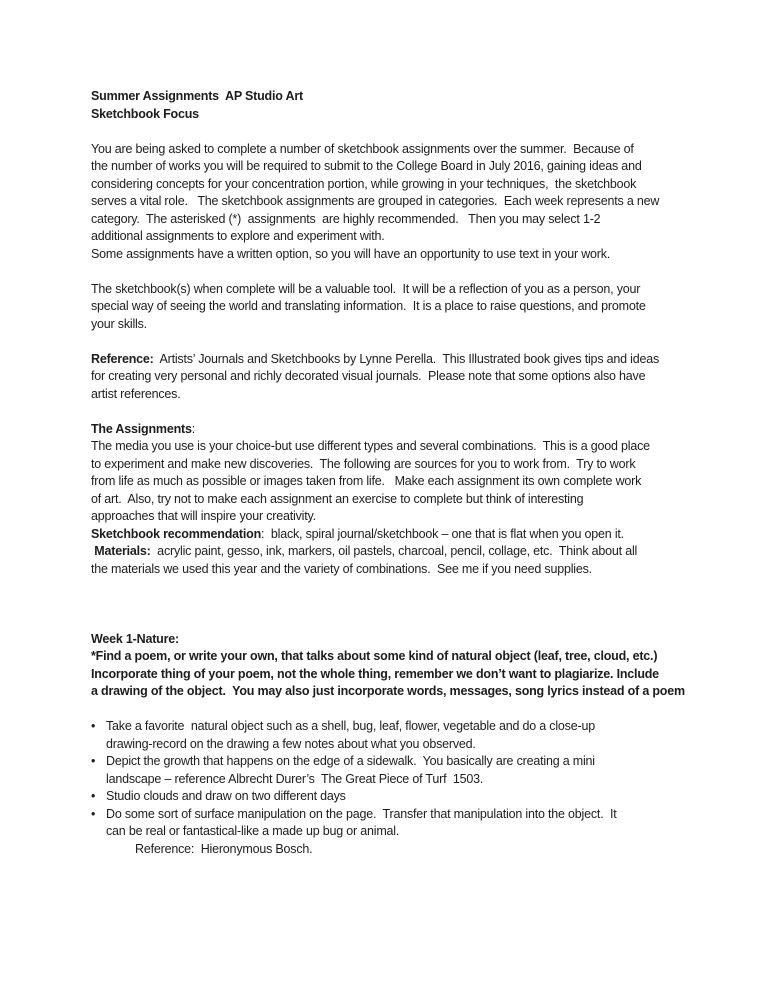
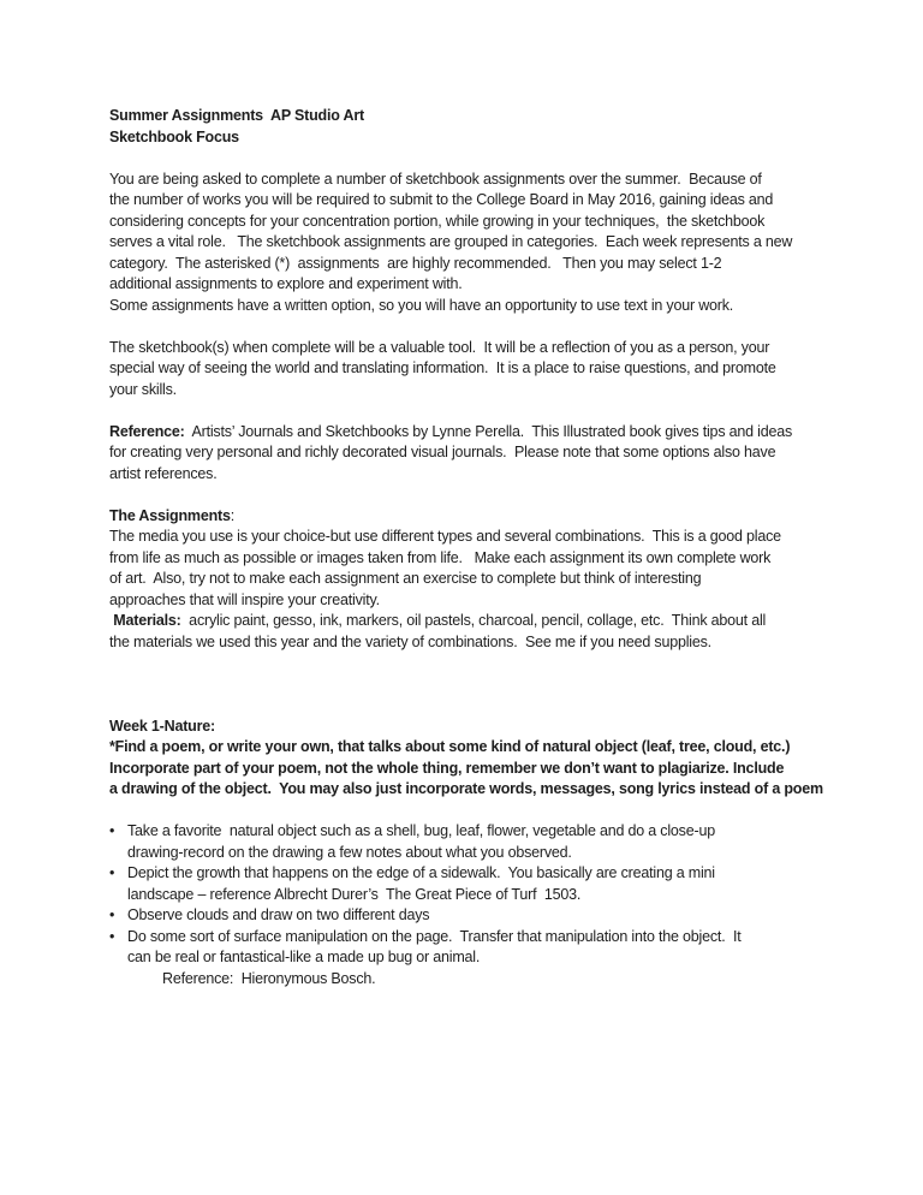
  Summer Assignments AP Studio Art
  Sketchbook Focus
  You are being asked to complete a number of sketchbook assignments over the summer. Because of
- the number of works you will be required to submit to the College Board in July 2016, gaining ideas and
+ the number of works you will be required to submit to the College Board in May 2016, gaining ideas and
  considering concepts for your concentration portion, while growing in your techniques, the sketchbook
  serves a vital role. The sketchbook assignments are grouped in categories. Each week represents a new
  category. The asterisked (*) assignments are highly recommended. Then you may select 1-2
  additional assignments to explore and experiment with.
  Some assignments have a written option, so you will have an opportunity to use text in your work.
  The sketchbook(s) when complete will be a valuable tool. It will be a reflection of you as a person, your
  special way of seeing the world and translating information. It is a place to raise questions, and promote
  your skills.
  Reference: Artists’ Journals and Sketchbooks by Lynne Perella. This Illustrated book gives tips and ideas
  for creating very personal and richly decorated visual journals. Please note that some options also have
  artist references.
  The Assignments:
  The media you use is your choice-but use different types and several combinations. This is a good place
- to experiment and make new discoveries. The following are sources for you to work from. Try to work
  from life as much as possible or images taken from life. Make each assignment its own complete work
  of art. Also, try not to make each assignment an exercise to complete but think of interesting
  approaches that will inspire your creativity.
- Sketchbook recommendation: black, spiral journal/sketchbook – one that is flat when you open it.
  Materials: acrylic paint, gesso, ink, markers, oil pastels, charcoal, pencil, collage, etc. Think about all
  the materials we used this year and the variety of combinations. See me if you need supplies.
  Week 1-Nature:
  *Find a poem, or write your own, that talks about some kind of natural object (leaf, tree, cloud, etc.)
- Incorporate thing of your poem, not the whole thing, remember we don’t want to plagiarize. Include
+ Incorporate part of your poem, not the whole thing, remember we don’t want to plagiarize. Include
  a drawing of the object. You may also just incorporate words, messages, song lyrics instead of a poem
  •
  Take a favorite natural object such as a shell, bug, leaf, flower, vegetable and do a close-up
  drawing-record on the drawing a few notes about what you observed.
  •
  Depict the growth that happens on the edge of a sidewalk. You basically are creating a mini
  landscape – reference Albrecht Durer’s The Great Piece of Turf 1503.
  •
- Studio clouds and draw on two different days
+ Observe clouds and draw on two different days
  •
  Do some sort of surface manipulation on the page. Transfer that manipulation into the object. It
  can be real or fantastical-like a made up bug or animal.
  Reference: Hieronymous Bosch.
